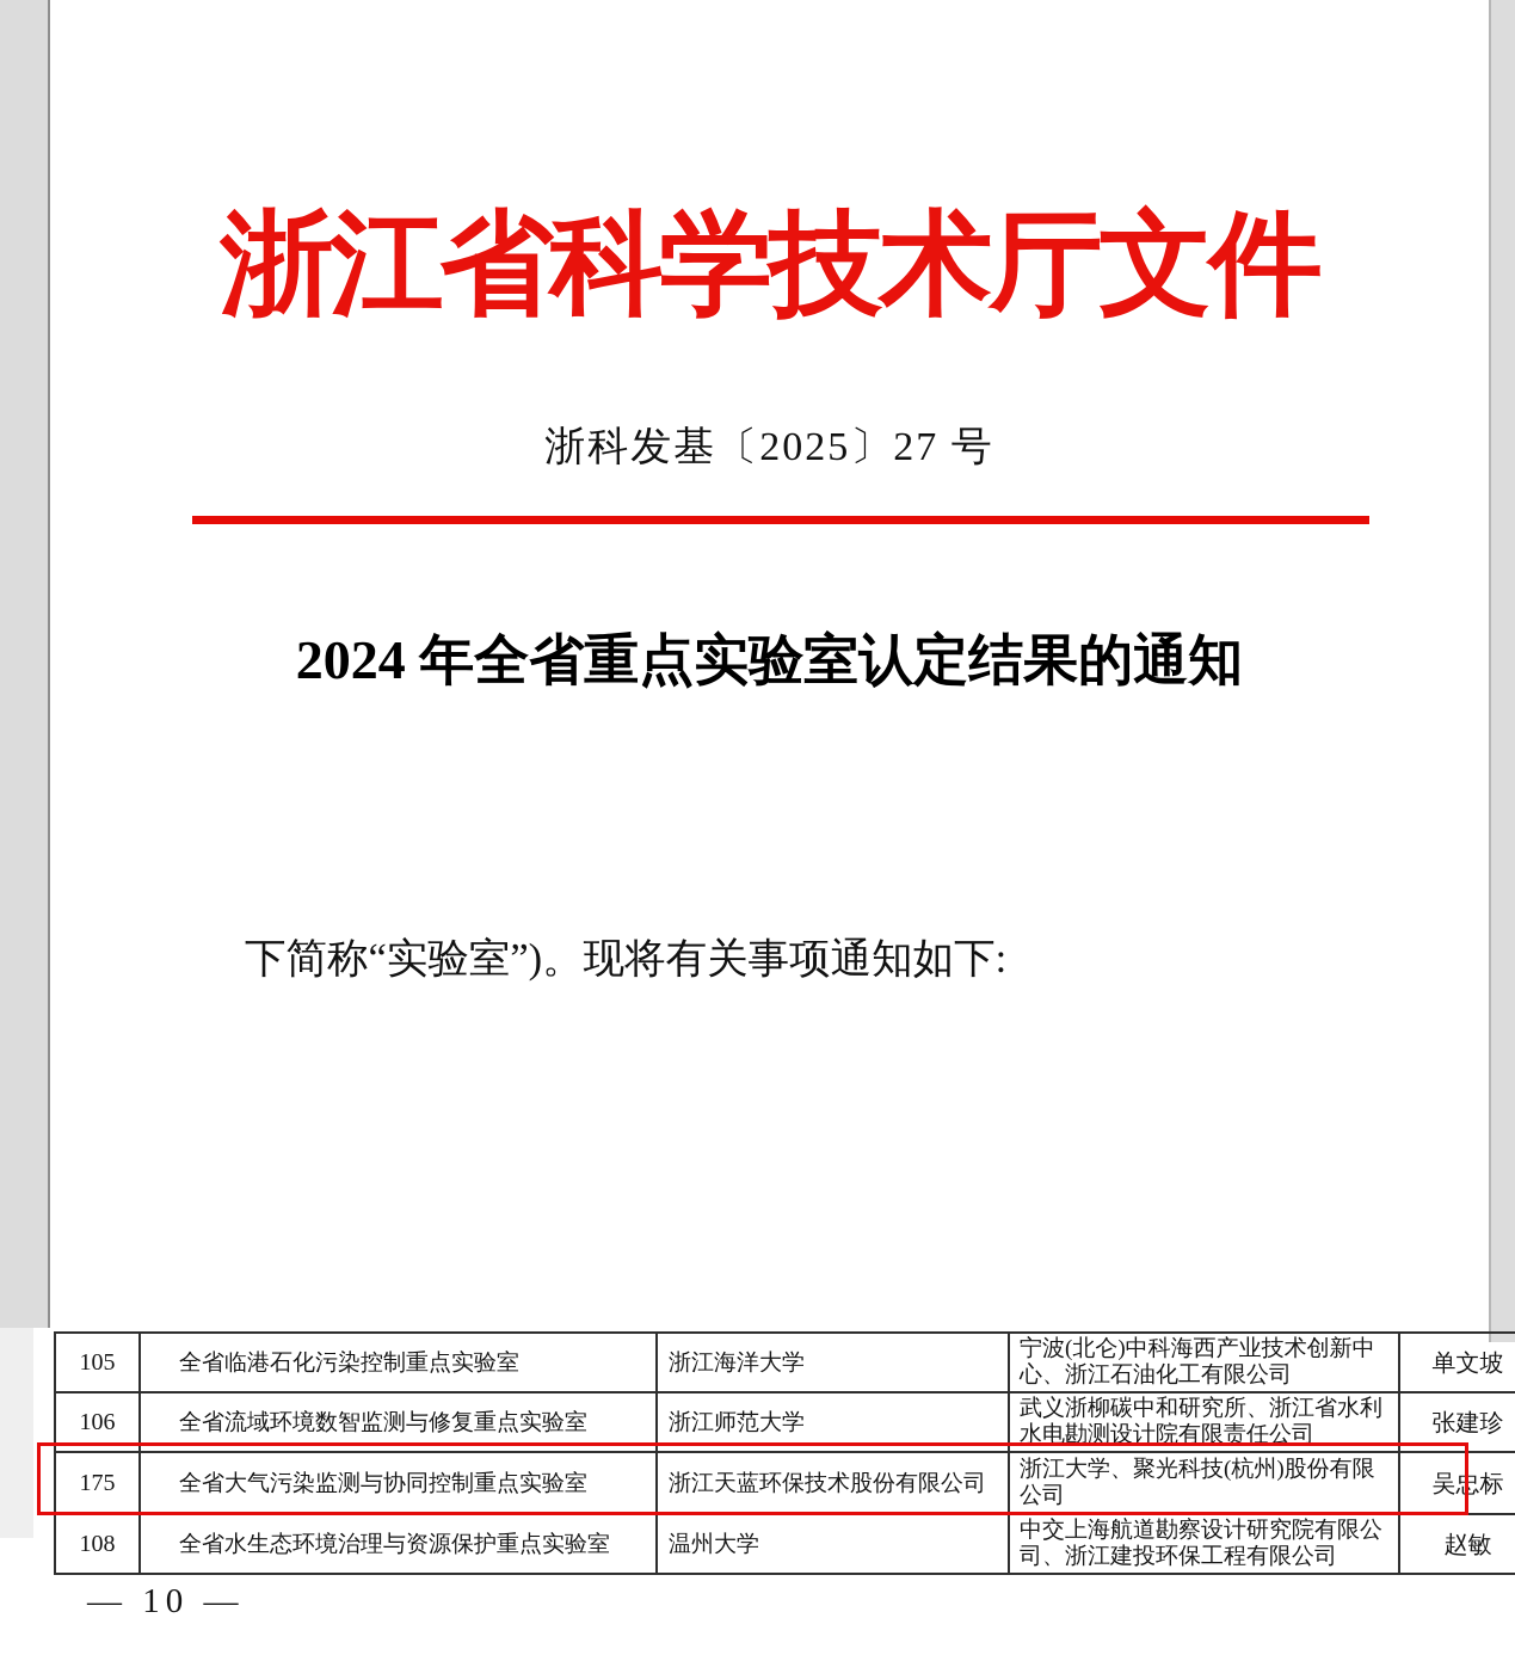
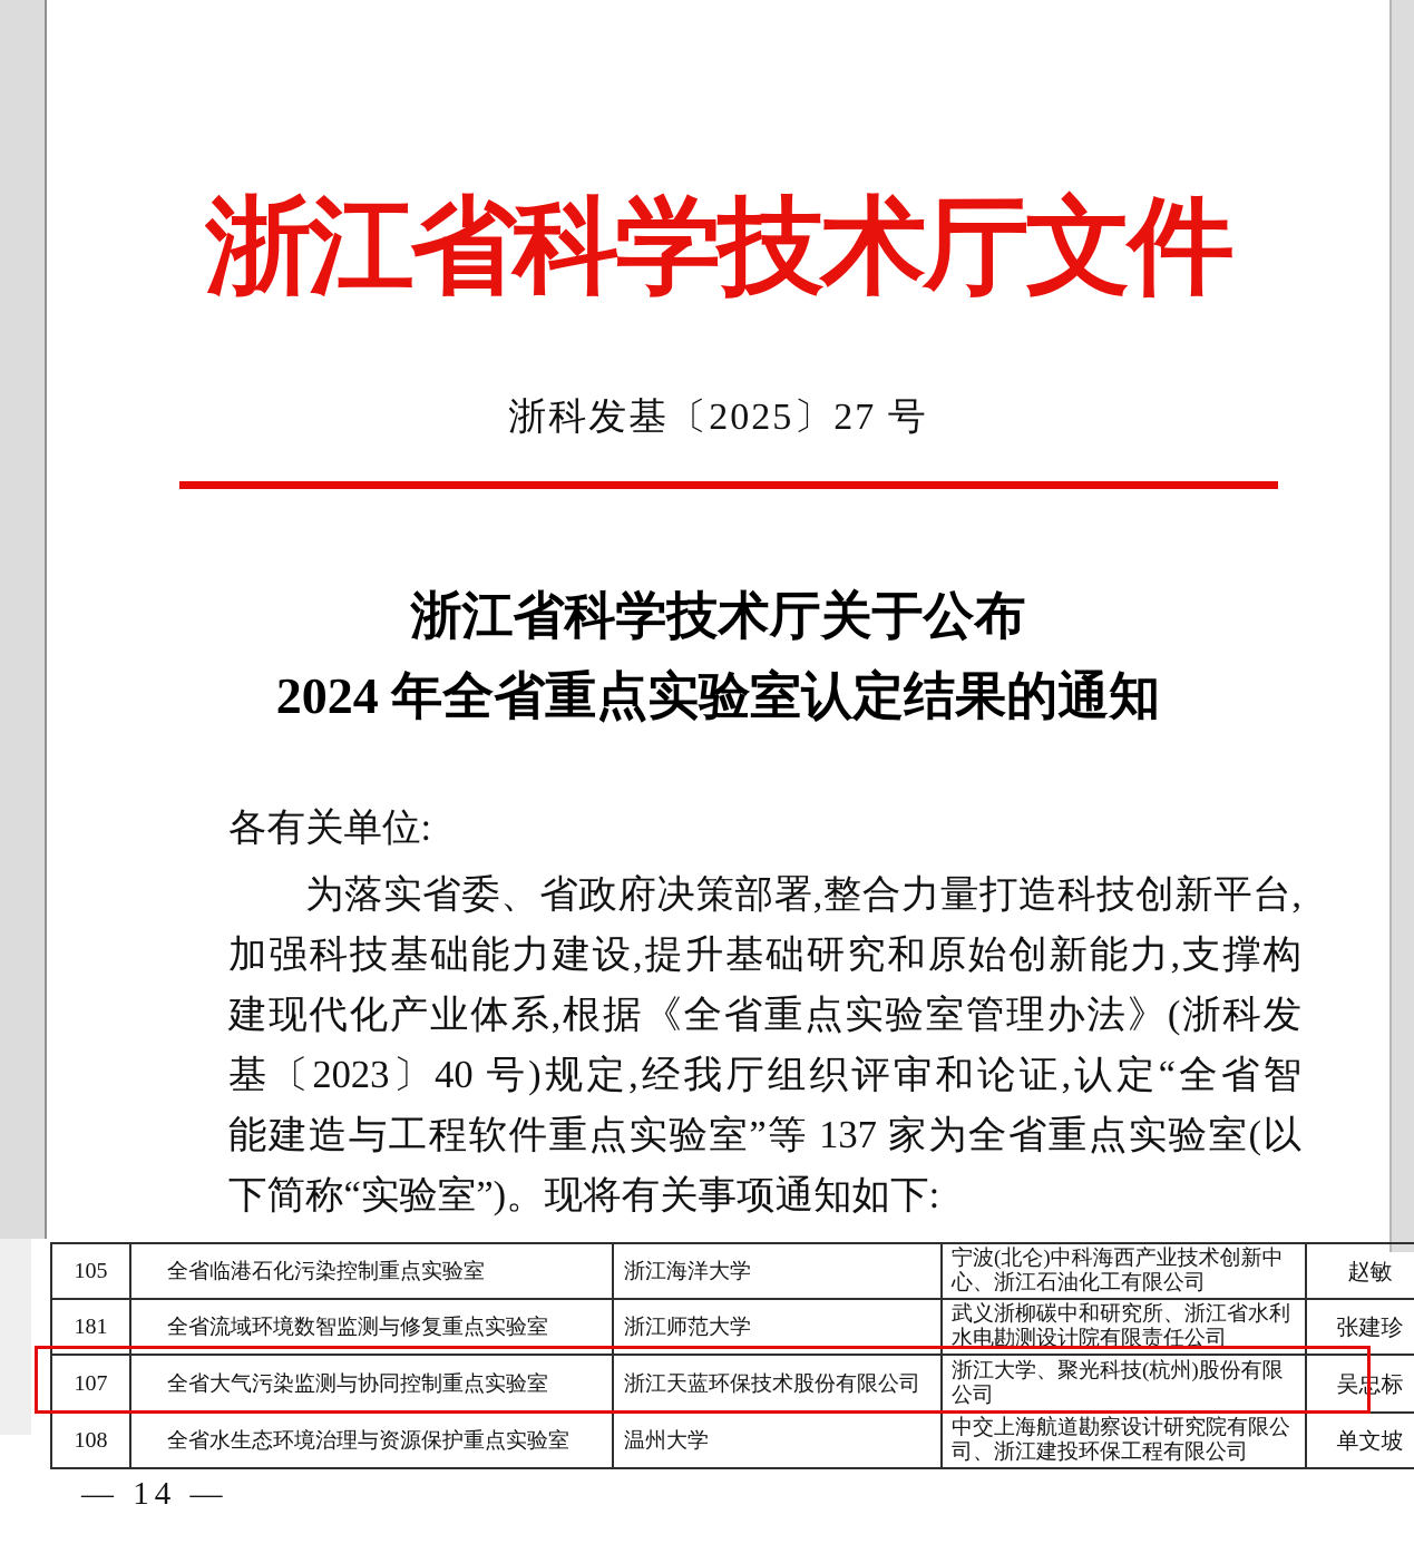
  浙江省科学技术厅文件
  浙科发基〔2025〕27 号
+ 浙江省科学技术厅关于公布
  2024 年全省重点实验室认定结果的通知
+ 各有关单位:
+ 为落实省委、省政府决策部署,整合力量打造科技创新平台,
+ 加强科技基础能力建设,提升基础研究和原始创新能力,支撑构
+ 建现代化产业体系,根据《全省重点实验室管理办法》(浙科发
+ 基〔2023〕40 号)规定,经我厅组织评审和论证,认定“全省智
+ 能建造与工程软件重点实验室”等 137 家为全省重点实验室(以
  下简称“实验室”)。现将有关事项通知如下:
- 105	全省临港石化污染控制重点实验室	浙江海洋大学	宁波(北仑)中科海西产业技术创新中心、浙江石油化工有限公司	单文坡
+ 105	全省临港石化污染控制重点实验室	浙江海洋大学	宁波(北仑)中科海西产业技术创新中心、浙江石油化工有限公司	赵敏
- 106	全省流域环境数智监测与修复重点实验室	浙江师范大学	武义浙柳碳中和研究所、浙江省水利水电勘测设计院有限责任公司	张建珍
+ 181	全省流域环境数智监测与修复重点实验室	浙江师范大学	武义浙柳碳中和研究所、浙江省水利水电勘测设计院有限责任公司	张建珍
- 175	全省大气污染监测与协同控制重点实验室	浙江天蓝环保技术股份有限公司	浙江大学、聚光科技(杭州)股份有限公司	吴忠标
+ 107	全省大气污染监测与协同控制重点实验室	浙江天蓝环保技术股份有限公司	浙江大学、聚光科技(杭州)股份有限公司	吴忠标
- 108	全省水生态环境治理与资源保护重点实验室	温州大学	中交上海航道勘察设计研究院有限公司、浙江建投环保工程有限公司	赵敏
+ 108	全省水生态环境治理与资源保护重点实验室	温州大学	中交上海航道勘察设计研究院有限公司、浙江建投环保工程有限公司	单文坡
- — 10 —
+ — 14 —
